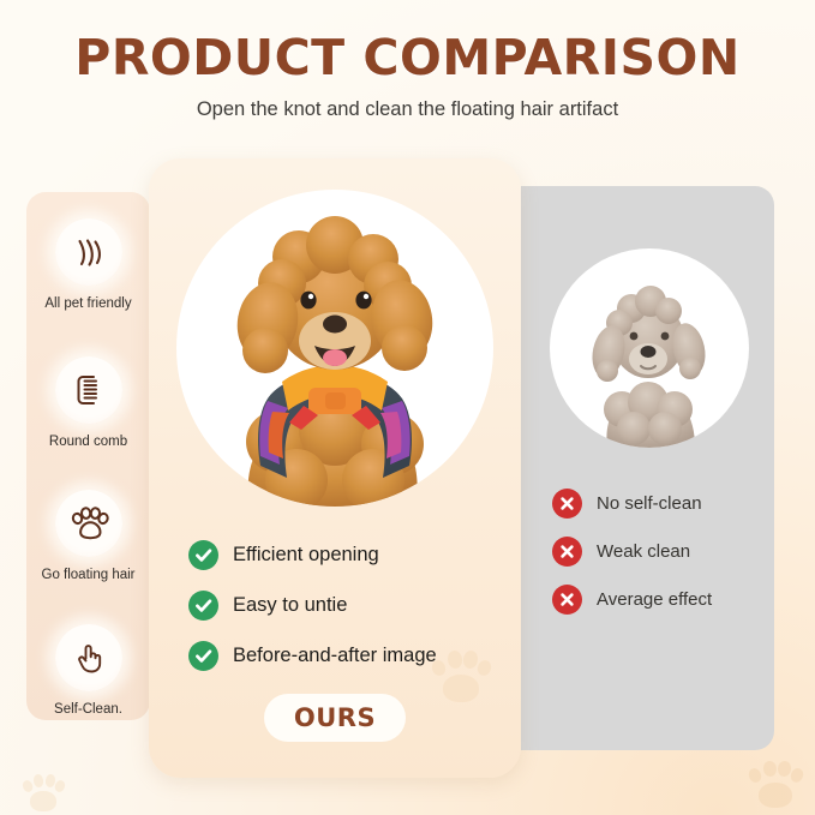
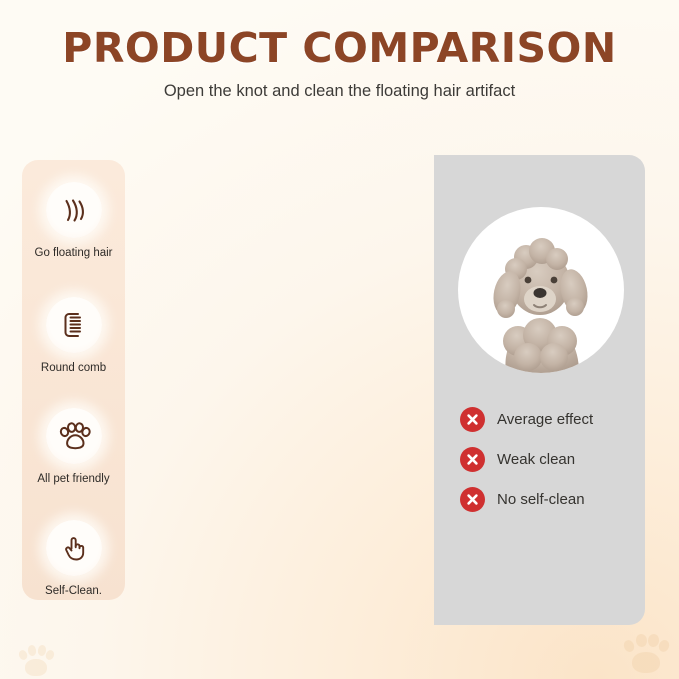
  PRODUCT COMPARISON
  Open the knot and clean the floating hair artifact
- All pet friendly
+ Go floating hair
  Round comb
- Go floating hair
+ All pet friendly
  Self-Clean.
- No self-clean
+ Average effect
  Weak clean
- Average effect
+ No self-clean
- Efficient opening
- Easy to untie
- Before-and-after image
- OURS
